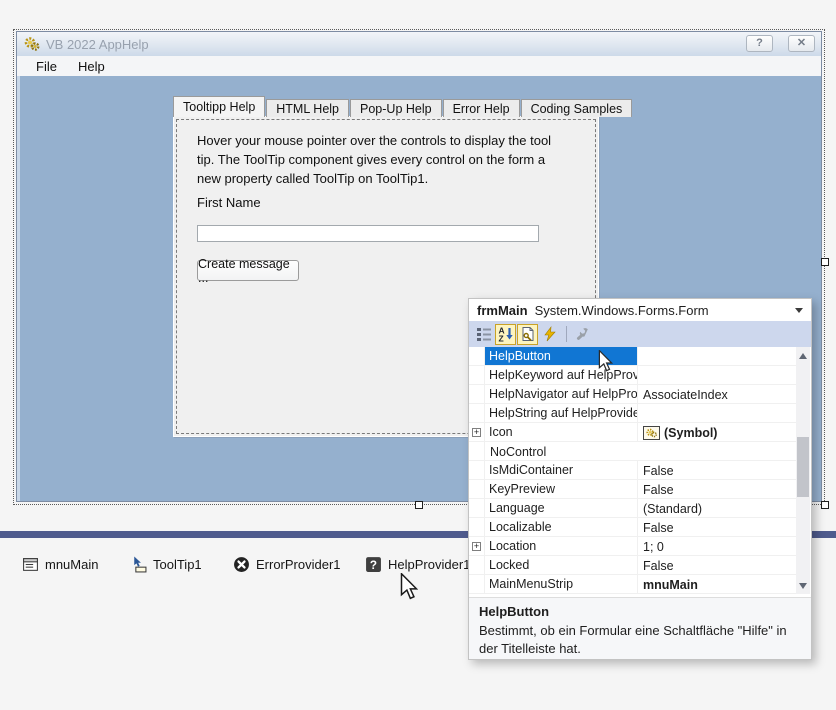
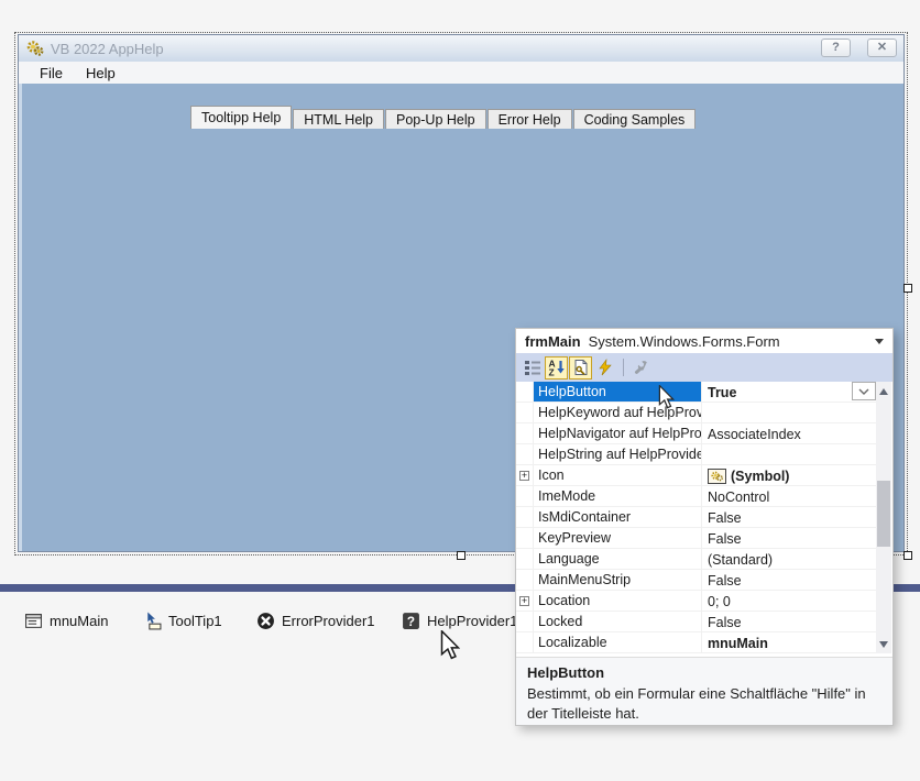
  VB 2022 AppHelp
  ?
  ✕
  File
  Help
  Tooltipp Help
  HTML Help
  Pop-Up Help
  Error Help
  Coding Samples
- Hover your mouse pointer over the controls to display the tool tip. The ToolTip component gives every control on the form a new property called ToolTip on ToolTip1.
- First Name
- Create message ...
  mnuMain
  ToolTip1
  ErrorProvider1
  ?
  HelpProvider1
  frmMain
  System.Windows.Forms.Form
  A
  Z
  HelpButton
+ True
  HelpKeyword auf HelpProv
  HelpNavigator auf HelpPro
  AssociateIndex
  HelpString auf HelpProvide
  +
  Icon
  (Symbol)
+ ImeMode
  NoControl
  IsMdiContainer
  False
  KeyPreview
  False
  Language
  (Standard)
- Localizable
+ MainMenuStrip
  False
  +
  Location
- 1; 0
+ 0; 0
  Locked
  False
- MainMenuStrip
+ Localizable
  mnuMain
  HelpButton
  Bestimmt, ob ein Formular eine Schaltfläche "Hilfe" in der Titelleiste hat.
